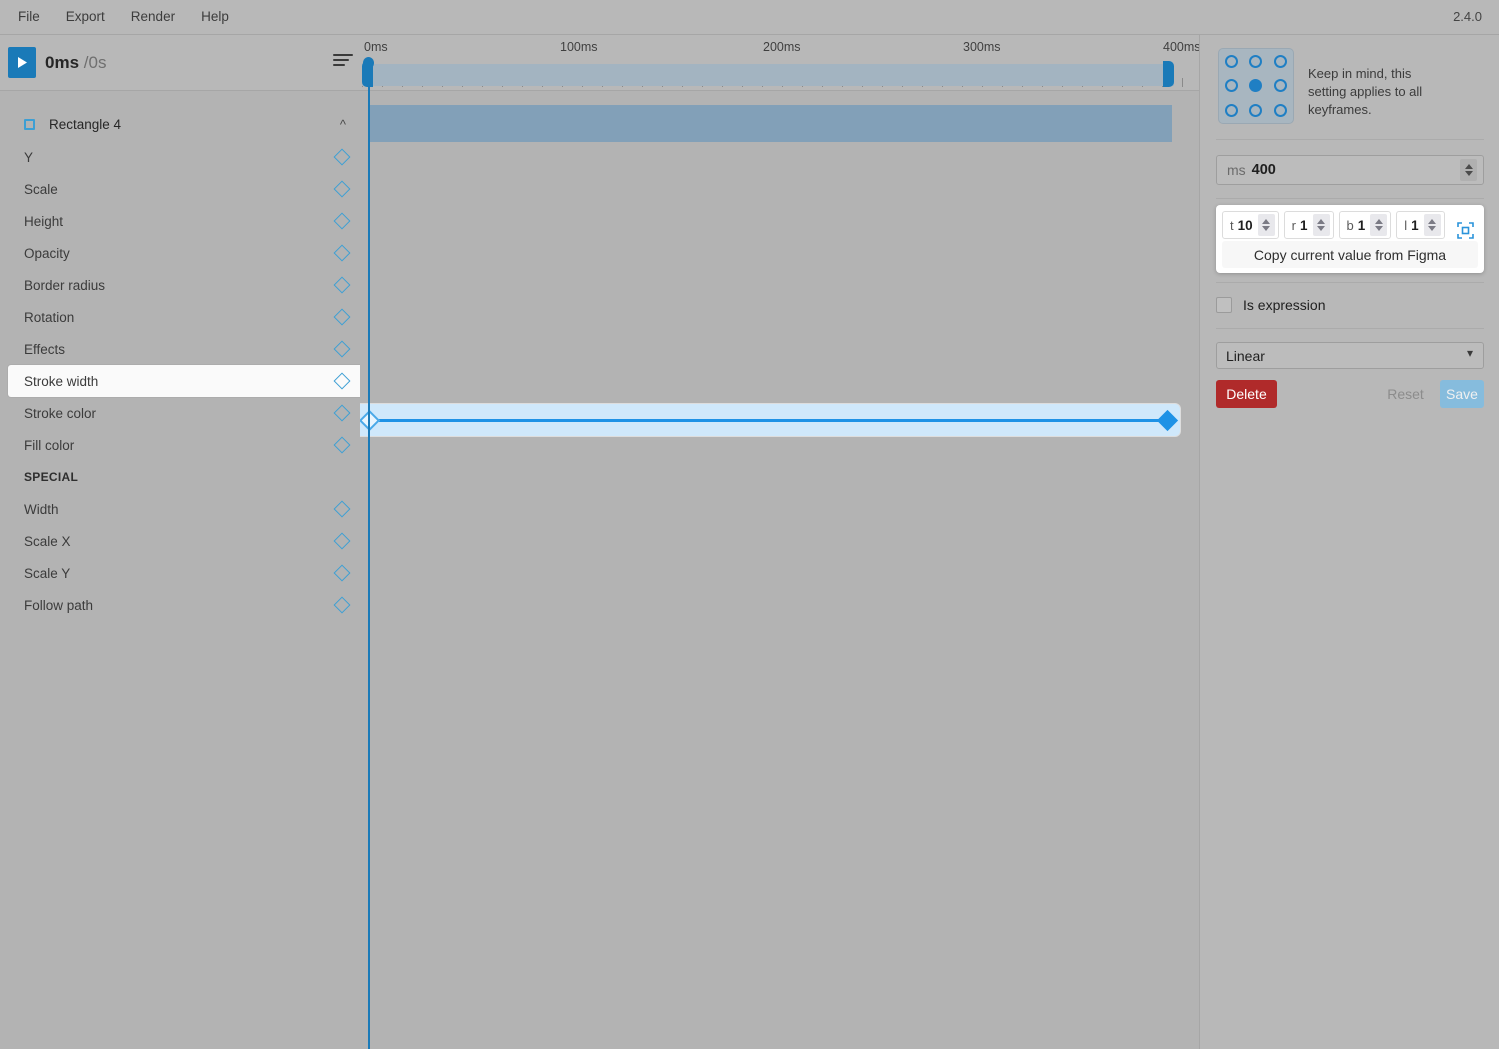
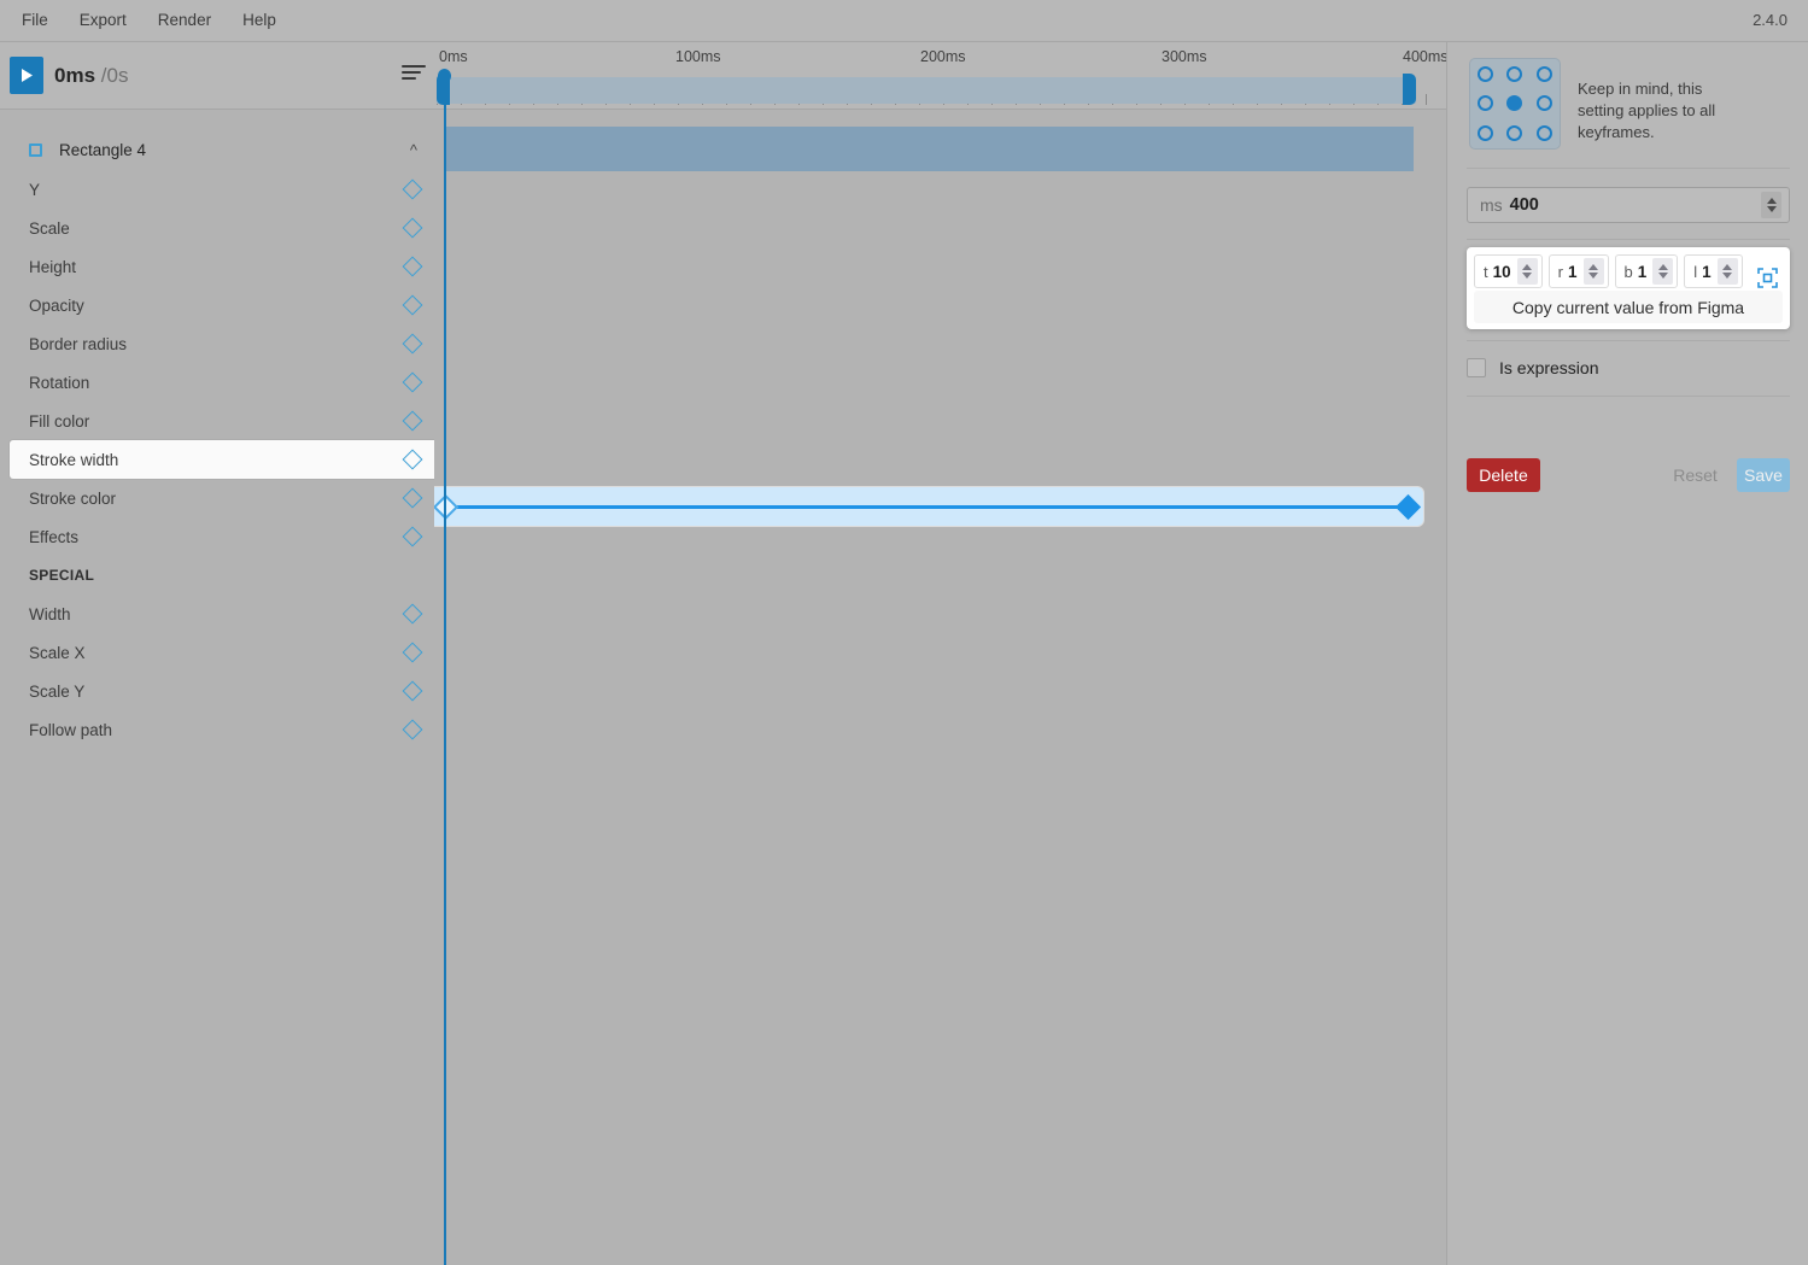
  File
  Export
  Render
  Help
  2.4.0
  0ms /0s
  0ms
  100ms
  200ms
  300ms
  400ms
  Rectangle 4
  ^
  Y
  Scale
  Height
  Opacity
  Border radius
  Rotation
- Effects
+ Fill color
  Stroke width
  Stroke color
- Fill color
+ Effects
  SPECIAL
  Width
  Scale X
  Scale Y
  Follow path
  Keep in mind, this setting applies to all keyframes.
  ms
  400
  t
  10
  r
  1
  b
  1
  l
  1
  Copy current value from Figma
  Is expression
- Linear
- ▾
  Delete
  Reset
  Save
